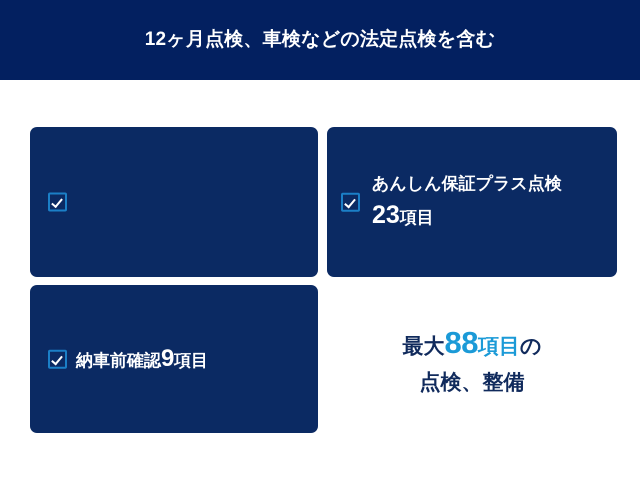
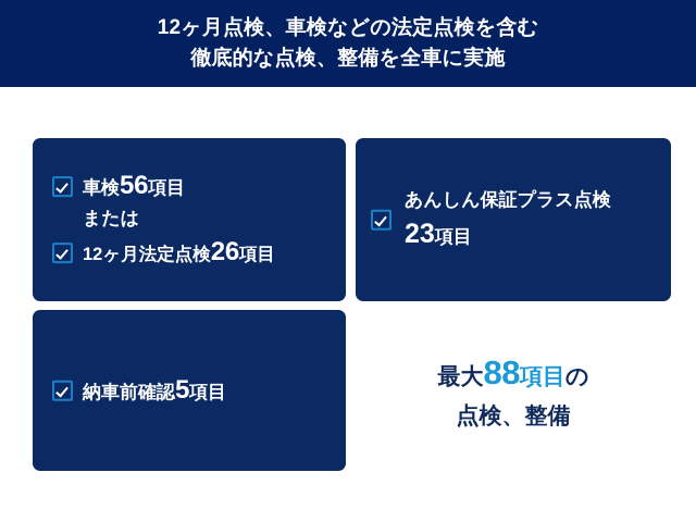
  12ヶ月点検、車検などの法定点検を含む
+ 徹底的な点検、整備を全車に実施
+ 車検56項目
+ または
+ 12ヶ月法定点検26項目
  あんしん保証プラス点検
  23項目
- 納車前確認9項目
+ 納車前確認5項目
  最大88項目の
  点検、整備
